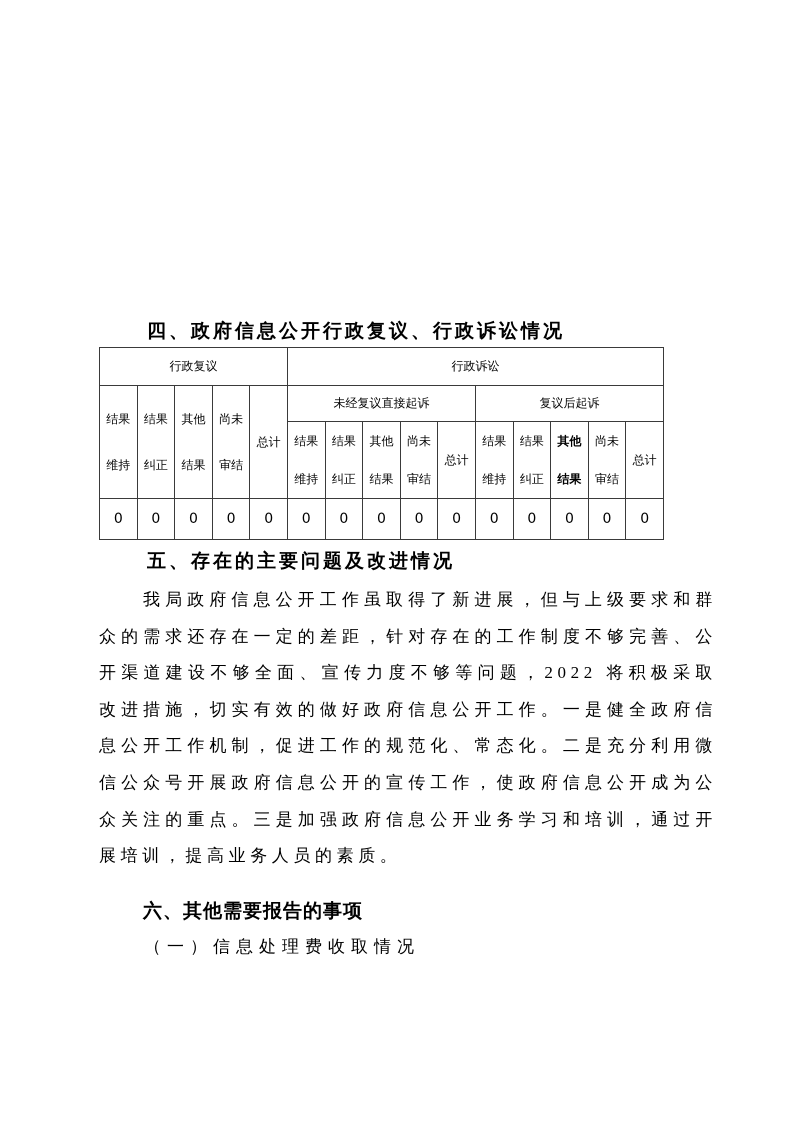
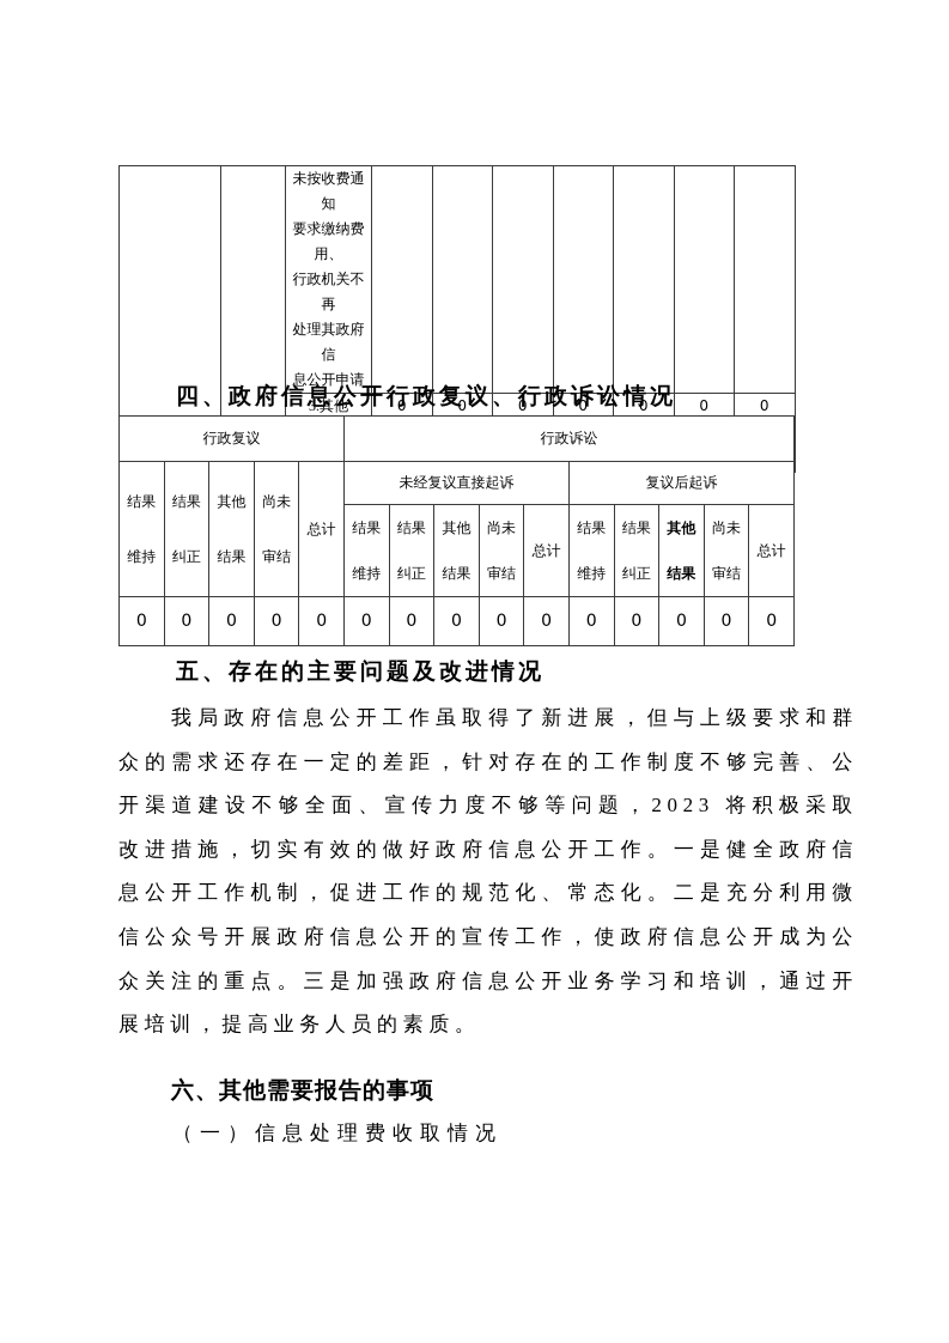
+ 		未按收费通知 要求缴纳费用、 行政机关不再 处理其政府信 息公开申请
+ 3.其他	0	0	0	0	0	0	0
  四、政府信息公开行政复议、行政诉讼情况
  行政复议	行政诉讼
  结果 维持	结果 纠正	其他 结果	尚未 审结	总计	未经复议直接起诉	复议后起诉
  结果 维持	结果 纠正	其他 结果	尚未 审结	总计	结果 维持	结果 纠正	其他 结果	尚未 审结	总计
  0	0	0	0	0	0	0	0	0	0	0	0	0	0	0
  五、存在的主要问题及改进情况
- 我局政府信息公开工作虽取得了新进展，但与上级要求和群众的需求还存在一定的差距，针对存在的工作制度不够完善、公开渠道建设不够全面、宣传力度不够等问题，2022 将积极采取改进措施，切实有效的做好政府信息公开工作。一是健全政府信息公开工作机制，促进工作的规范化、常态化。二是充分利用微信公众号开展政府信息公开的宣传工作，使政府信息公开成为公众关注的重点。三是加强政府信息公开业务学习和培训，通过开展培训，提高业务人员的素质。
+ 我局政府信息公开工作虽取得了新进展，但与上级要求和群众的需求还存在一定的差距，针对存在的工作制度不够完善、公开渠道建设不够全面、宣传力度不够等问题，2023 将积极采取改进措施，切实有效的做好政府信息公开工作。一是健全政府信息公开工作机制，促进工作的规范化、常态化。二是充分利用微信公众号开展政府信息公开的宣传工作，使政府信息公开成为公众关注的重点。三是加强政府信息公开业务学习和培训，通过开展培训，提高业务人员的素质。
  六、其他需要报告的事项
  （一）信息处理费收取情况
